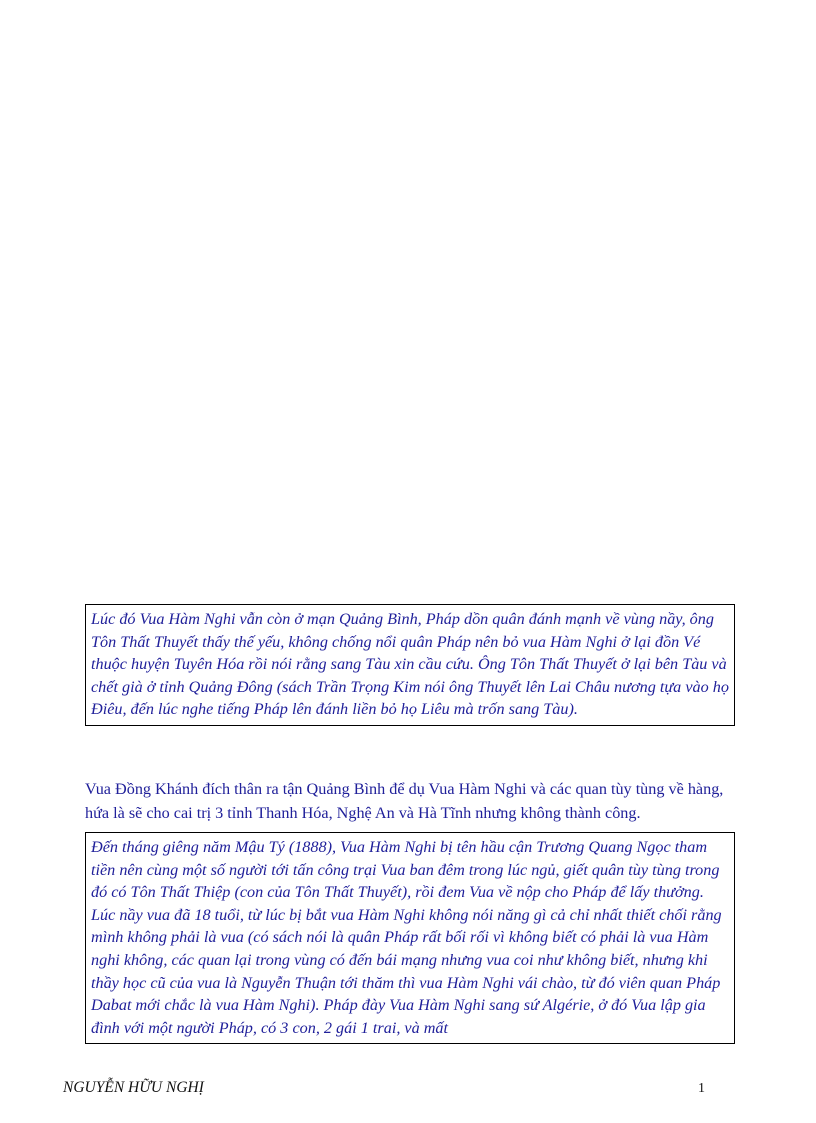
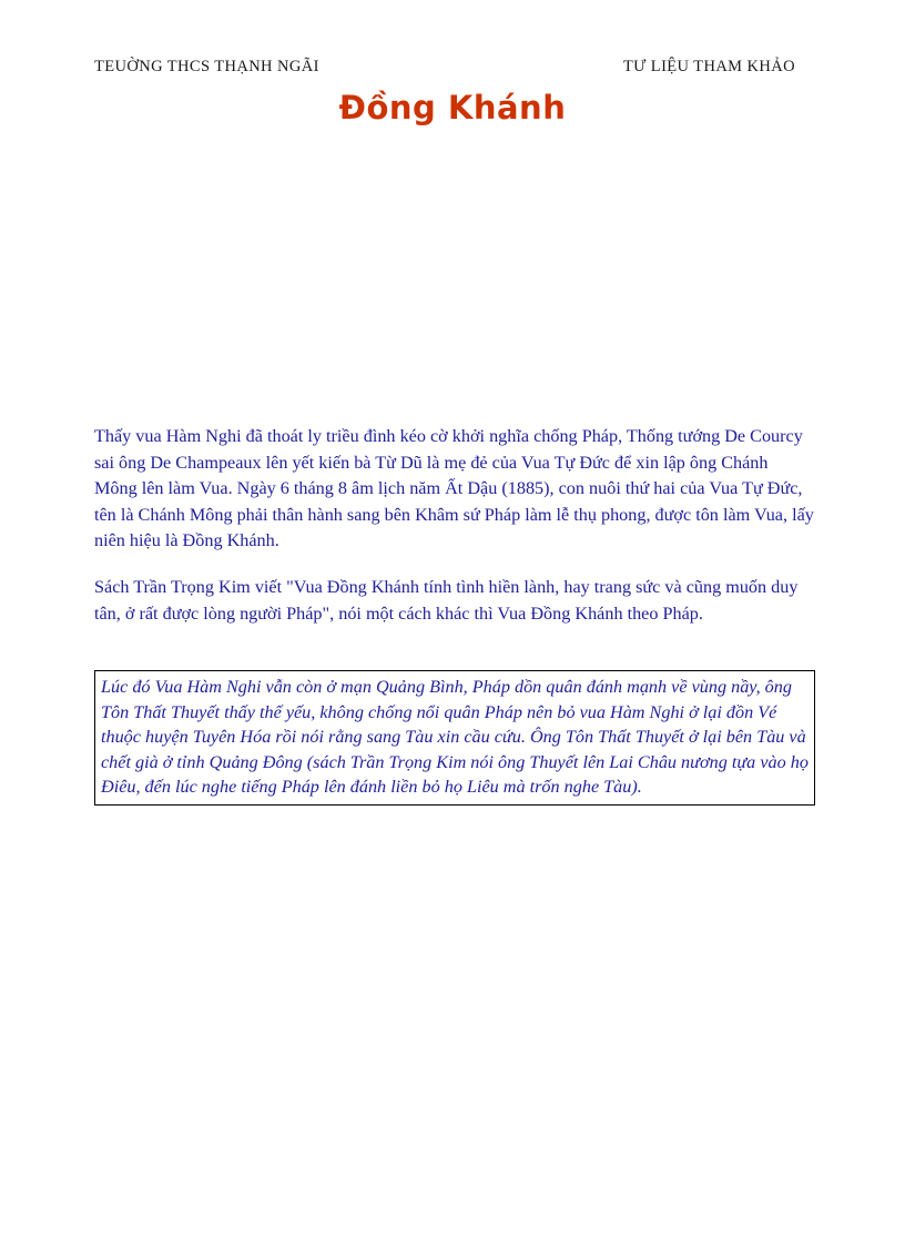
+ TEUỜNG THCS THẠNH NGÃI
+ TƯ LIỆU THAM KHẢO
+ Đồng Khánh
+ Thấy vua Hàm Nghi đã thoát ly triều đình kéo cờ khởi nghĩa chống Pháp, Thống tướng De Courcy sai ông De Champeaux lên yết kiến bà Từ Dũ là mẹ đẻ của Vua Tự Đức để xin lập ông Chánh Mông lên làm Vua. Ngày 6 tháng 8 âm lịch năm Ất Dậu (1885), con nuôi thứ hai của Vua Tự Đức, tên là Chánh Mông phải thân hành sang bên Khâm sứ Pháp làm lễ thụ phong, được tôn làm Vua, lấy niên hiệu là Đồng Khánh.
+ Sách Trần Trọng Kim viết "Vua Đồng Khánh tính tình hiền lành, hay trang sức và cũng muốn duy tân, ở rất được lòng người Pháp", nói một cách khác thì Vua Đồng Khánh theo Pháp.
- Lúc đó Vua Hàm Nghi vẫn còn ở mạn Quảng Bình, Pháp dồn quân đánh mạnh về vùng nầy, ông Tôn Thất Thuyết thấy thế yếu, không chống nổi quân Pháp nên bỏ vua Hàm Nghi ở lại đồn Vé thuộc huyện Tuyên Hóa rồi nói rằng sang Tàu xin cầu cứu. Ông Tôn Thất Thuyết ở lại bên Tàu và chết già ở tỉnh Quảng Đông (sách Trần Trọng Kim nói ông Thuyết lên Lai Châu nương tựa vào họ Điêu, đến lúc nghe tiếng Pháp lên đánh liền bỏ họ Liêu mà trốn sang Tàu).
+ Lúc đó Vua Hàm Nghi vẫn còn ở mạn Quảng Bình, Pháp dồn quân đánh mạnh về vùng nầy, ông Tôn Thất Thuyết thấy thế yếu, không chống nổi quân Pháp nên bỏ vua Hàm Nghi ở lại đồn Vé thuộc huyện Tuyên Hóa rồi nói rằng sang Tàu xin cầu cứu. Ông Tôn Thất Thuyết ở lại bên Tàu và chết già ở tỉnh Quảng Đông (sách Trần Trọng Kim nói ông Thuyết lên Lai Châu nương tựa vào họ Điêu, đến lúc nghe tiếng Pháp lên đánh liền bỏ họ Liêu mà trốn nghe Tàu).
- Vua Đồng Khánh đích thân ra tận Quảng Bình để dụ Vua Hàm Nghi và các quan tùy tùng về hàng, hứa là sẽ cho cai trị 3 tỉnh Thanh Hóa, Nghệ An và Hà Tĩnh nhưng không thành công.
- Đến tháng giêng năm Mậu Tý (1888), Vua Hàm Nghi bị tên hầu cận Trương Quang Ngọc tham tiền nên cùng một số người tới tấn công trại Vua ban đêm trong lúc ngủ, giết quân tùy tùng trong đó có Tôn Thất Thiệp (con của Tôn Thất Thuyết), rồi đem Vua về nộp cho Pháp để lấy thưởng. Lúc nầy vua đã 18 tuổi, từ lúc bị bắt vua Hàm Nghi không nói năng gì cả chỉ nhất thiết chối rằng mình không phải là vua (có sách nói là quân Pháp rất bối rối vì không biết có phải là vua Hàm nghi không, các quan lại trong vùng có đến bái mạng nhưng vua coi như không biết, nhưng khi thầy học cũ của vua là Nguyễn Thuận tới thăm thì vua Hàm Nghi vái chào, từ đó viên quan Pháp Dabat mới chắc là vua Hàm Nghi). Pháp đày Vua Hàm Nghi sang sứ Algérie, ở đó Vua lập gia đình với một người Pháp, có 3 con, 2 gái 1 trai, và mất
- NGUYỄN HỮU NGHỊ
- 1
